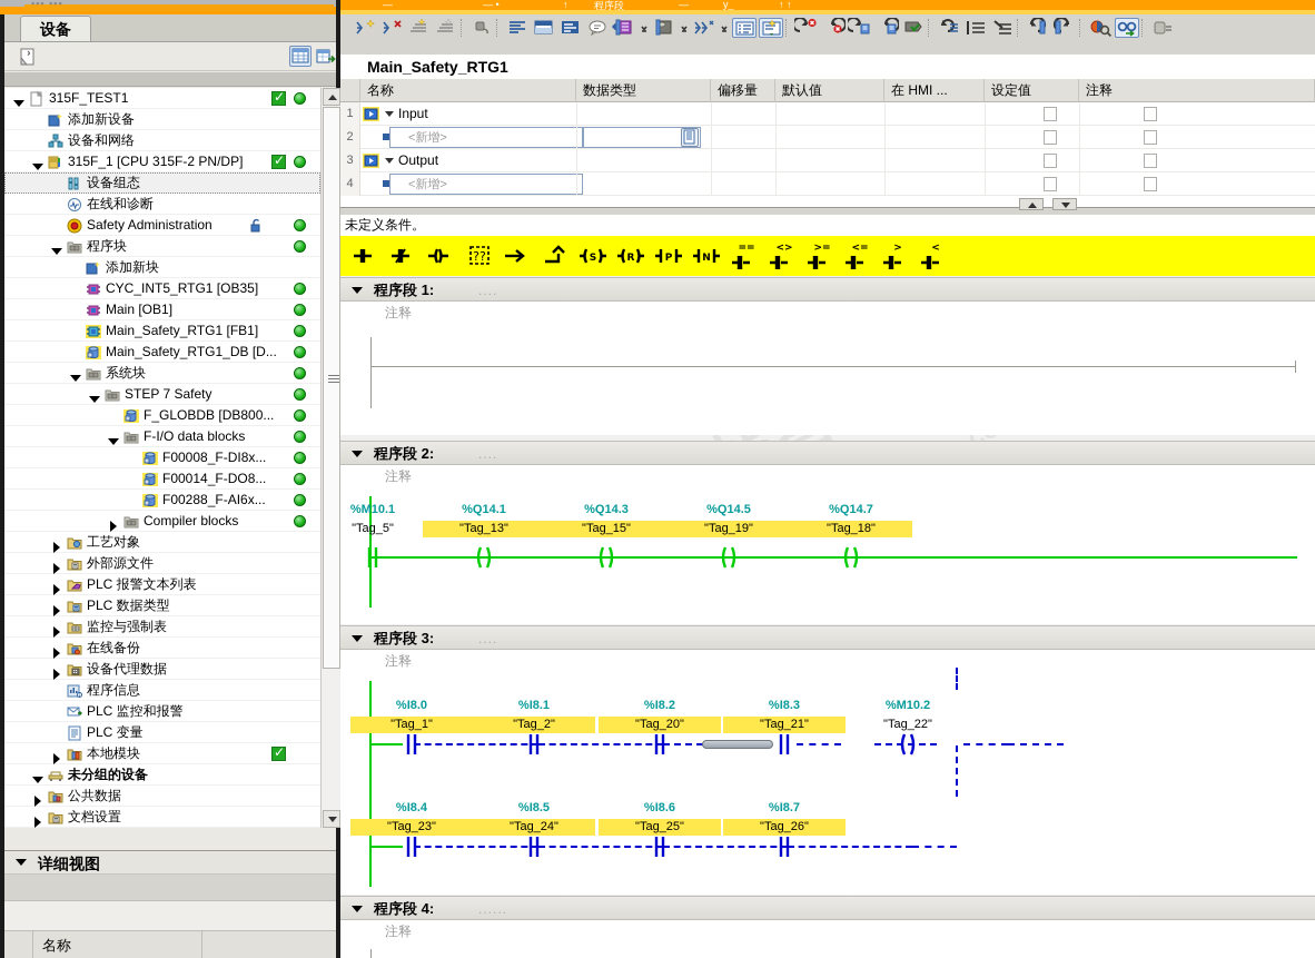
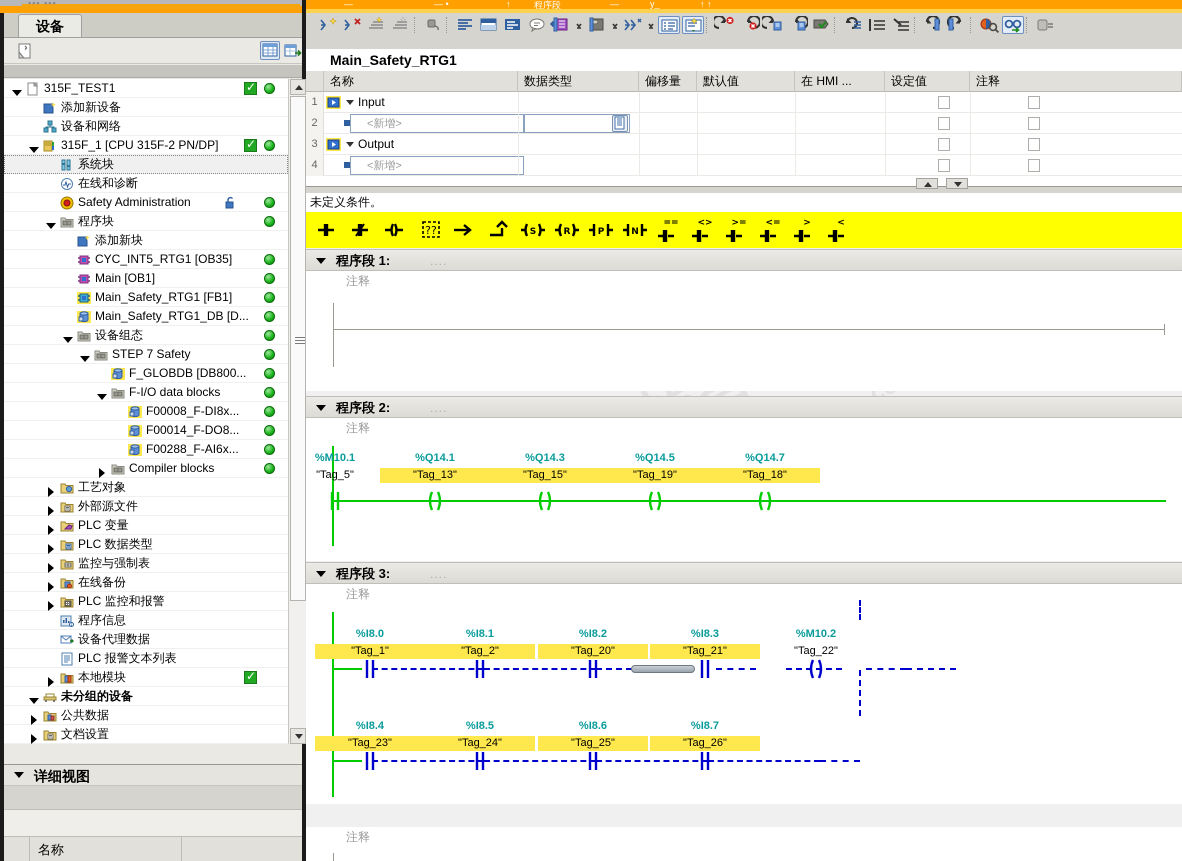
  ▪▪▪ ▪▪▪
  —
  — •
  ↑
  程序段
  —
  y_
  ↑ ↑
  设备
  315F_TEST1
  添加新设备
  设备和网络
  315F_1 [CPU 315F-2 PN/DP]
- 设备组态
+ 系统块
  在线和诊断
  Safety Administration
  程序块
  添加新块
  CYC_INT5_RTG1 [OB35]
  Main [OB1]
  Main_Safety_RTG1 [FB1]
  Main_Safety_RTG1_DB [D...
- 系统块
+ 设备组态
  STEP 7 Safety
  F_GLOBDB [DB800...
  F-I/O data blocks
  F00008_F-DI8x...
  F00014_F-DO8...
  F00288_F-AI6x...
  Compiler blocks
  工艺对象
  外部源文件
- PLC 报警文本列表
+ PLC 变量
  PLC 数据类型
  监控与强制表
  在线备份
- 设备代理数据
+ PLC 监控和报警
  程序信息
- PLC 监控和报警
+ 设备代理数据
- PLC 变量
+ PLC 报警文本列表
  本地模块
  未分组的设备
  公共数据
  文档设置
  详细视图
  名称
  Main_Safety_RTG1
  名称
  数据类型
  偏移量
  默认值
  在 HMI ...
  设定值
  注释
  1
  Input
  2
  <新增>
  3
  Output
  4
  <新增>
  未定义条件。
  ??
  S
  R
  P
  N
  ==
  <>
  >=
  <=
  >
  <
  程序段 1:
  ....
  注释
  程序段 2:
  ....
  注释
  %M10.1
  "Tag_5"
  %Q14.1
  "Tag_13"
  %Q14.3
  "Tag_15"
  %Q14.5
  "Tag_19"
  %Q14.7
  "Tag_18"
  程序段 3:
  ....
  注释
  %I8.0
  "Tag_1"
  %I8.1
  "Tag_2"
  %I8.2
  "Tag_20"
  %I8.3
  "Tag_21"
  %M10.2
  "Tag_22"
  %I8.4
  "Tag_23"
  %I8.5
  "Tag_24"
  %I8.6
  "Tag_25"
  %I8.7
  "Tag_26"
- 程序段 4:
- ......
  注释
